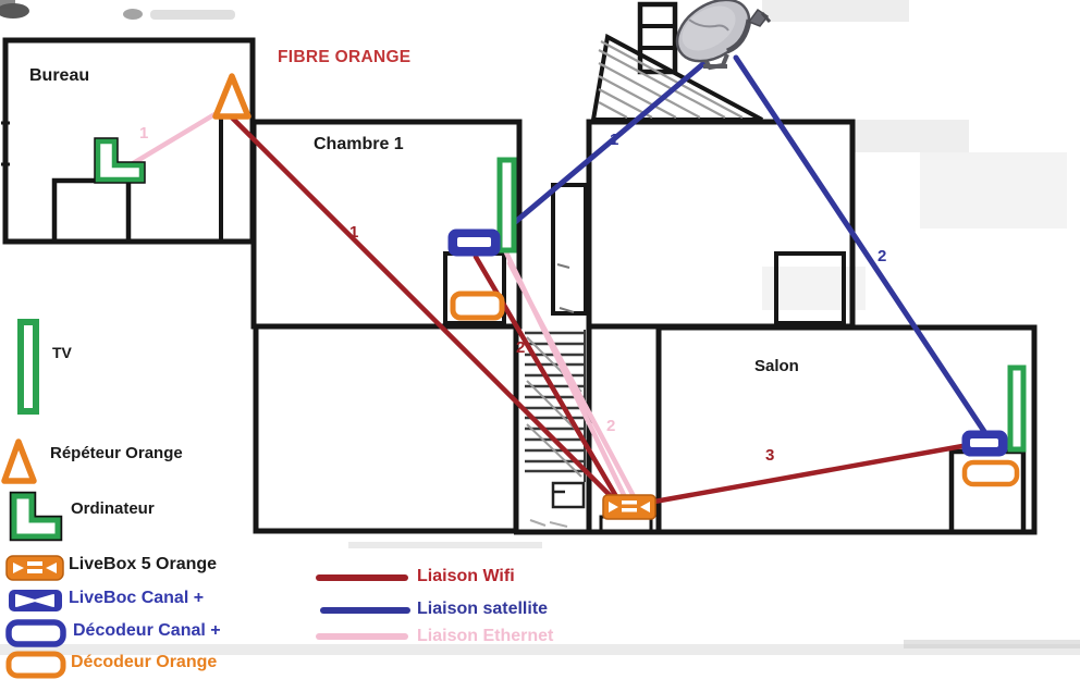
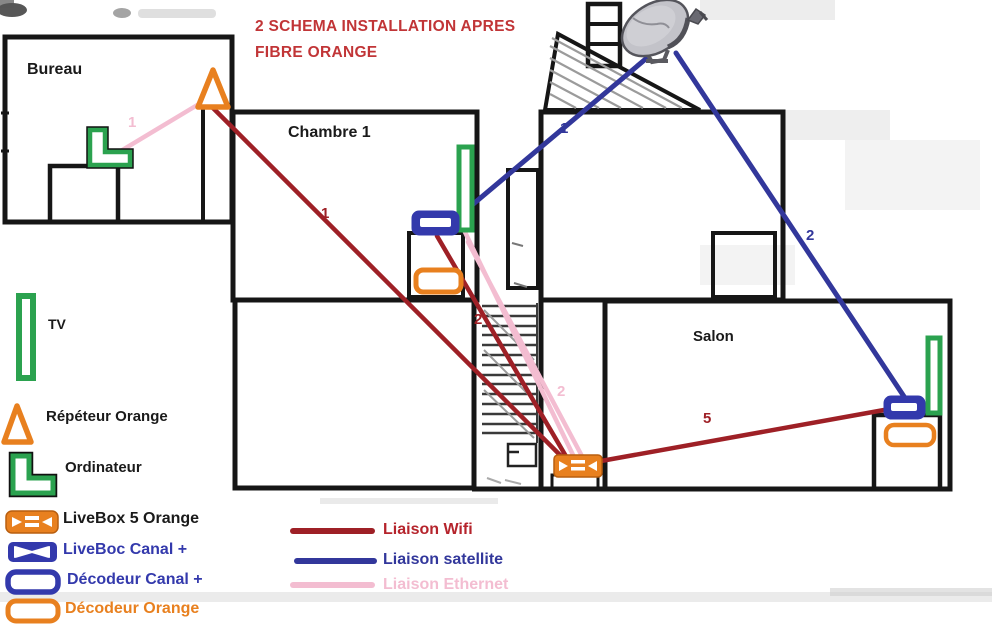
+ 2 SCHEMA INSTALLATION APRES
  FIBRE ORANGE
  Bureau
  Chambre 1
  Salon
  1
  1
  1
  2
  2
  2
- 3
+ 5
  TV
  Répéteur Orange
  Ordinateur
  LiveBox 5 Orange
  LiveBoc Canal +
  Décodeur Canal +
  Décodeur Orange
  Liaison Wifi
  Liaison satellite
  Liaison Ethernet
